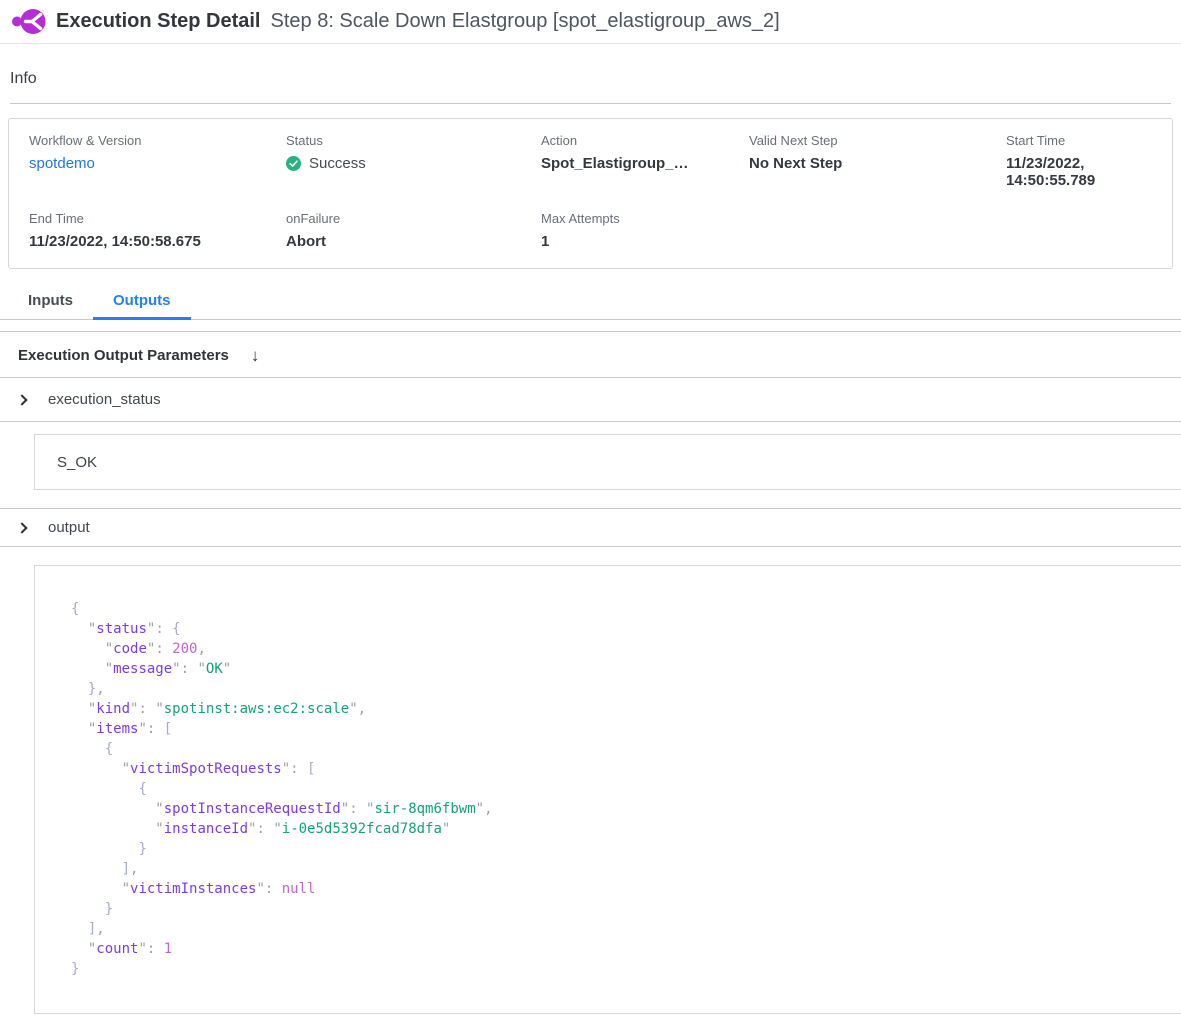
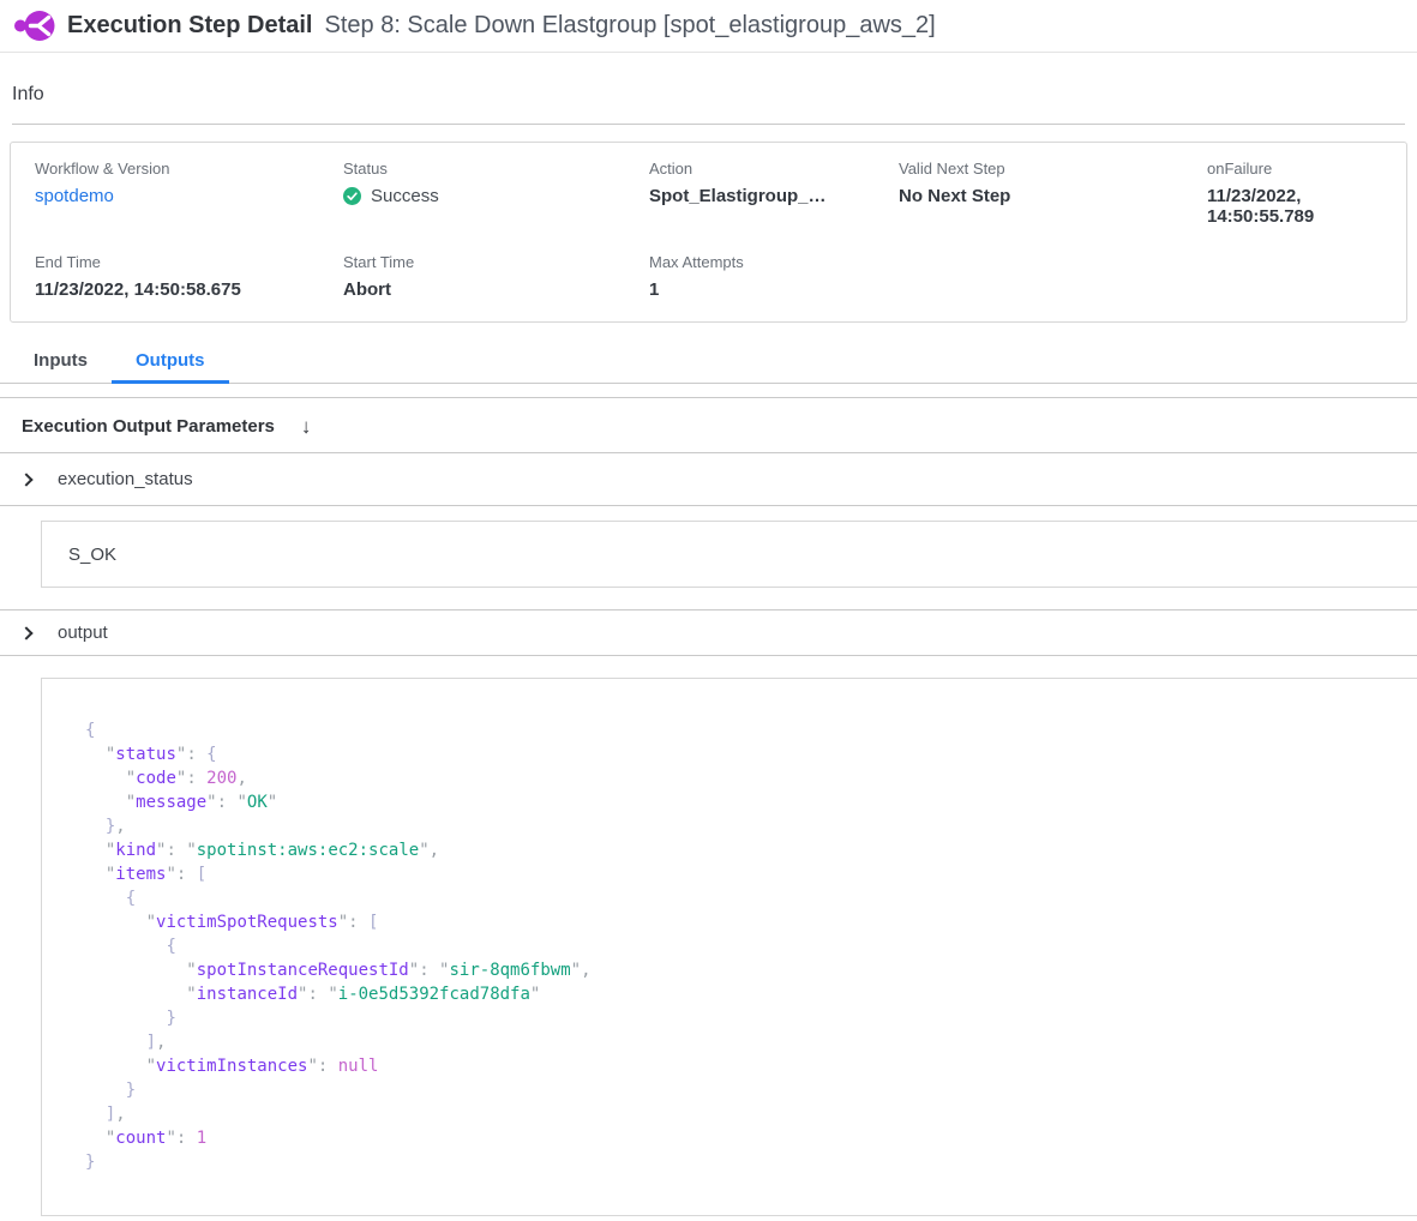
  Execution Step Detail
  Step 8: Scale Down Elastgroup [spot_elastigroup_aws_2]
  Info
  Workflow & Version
  spotdemo
  Status
  Success
  Action
  Spot_Elastigroup_…
  Valid Next Step
  No Next Step
- Start Time
+ onFailure
  11/23/2022, 14:50:55.789
  End Time
  11/23/2022, 14:50:58.675
- onFailure
+ Start Time
  Abort
  Max Attempts
  1
  Inputs
  Outputs
  Execution Output Parameters
  ↓
  execution_status
  S_OK
  output
  { "status": { "code": 200, "message": "OK" }, "kind": "spotinst:aws:ec2:scale", "items": [ { "victimSpotRequests": [ { "spotInstanceRequestId": "sir-8qm6fbwm", "instanceId": "i-0e5d5392fcad78dfa" } ], "victimInstances": null } ], "count": 1 }
